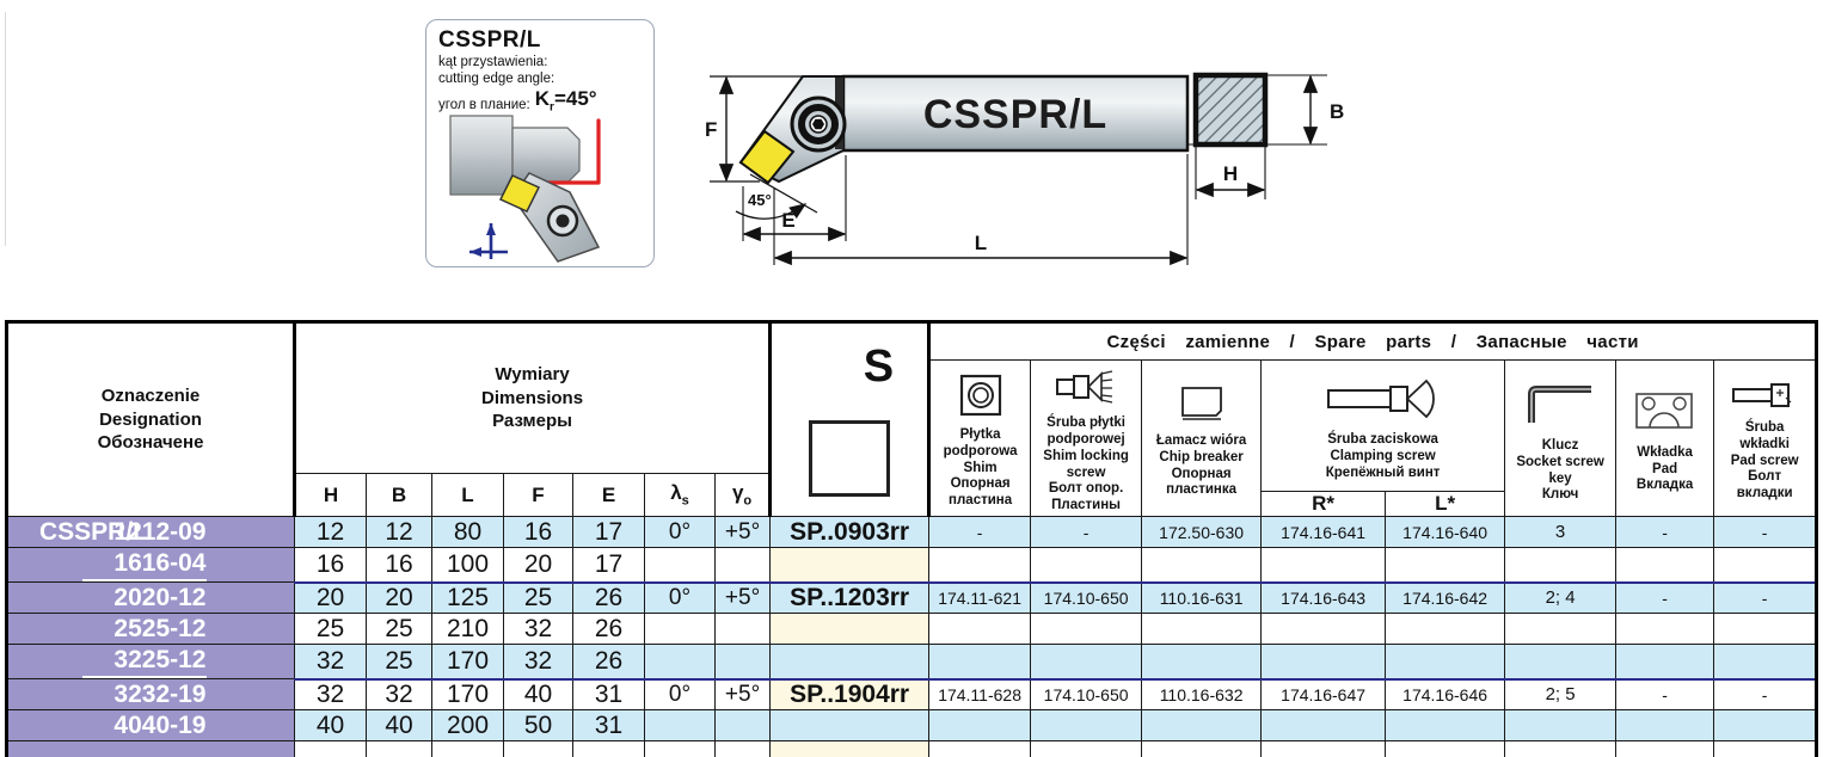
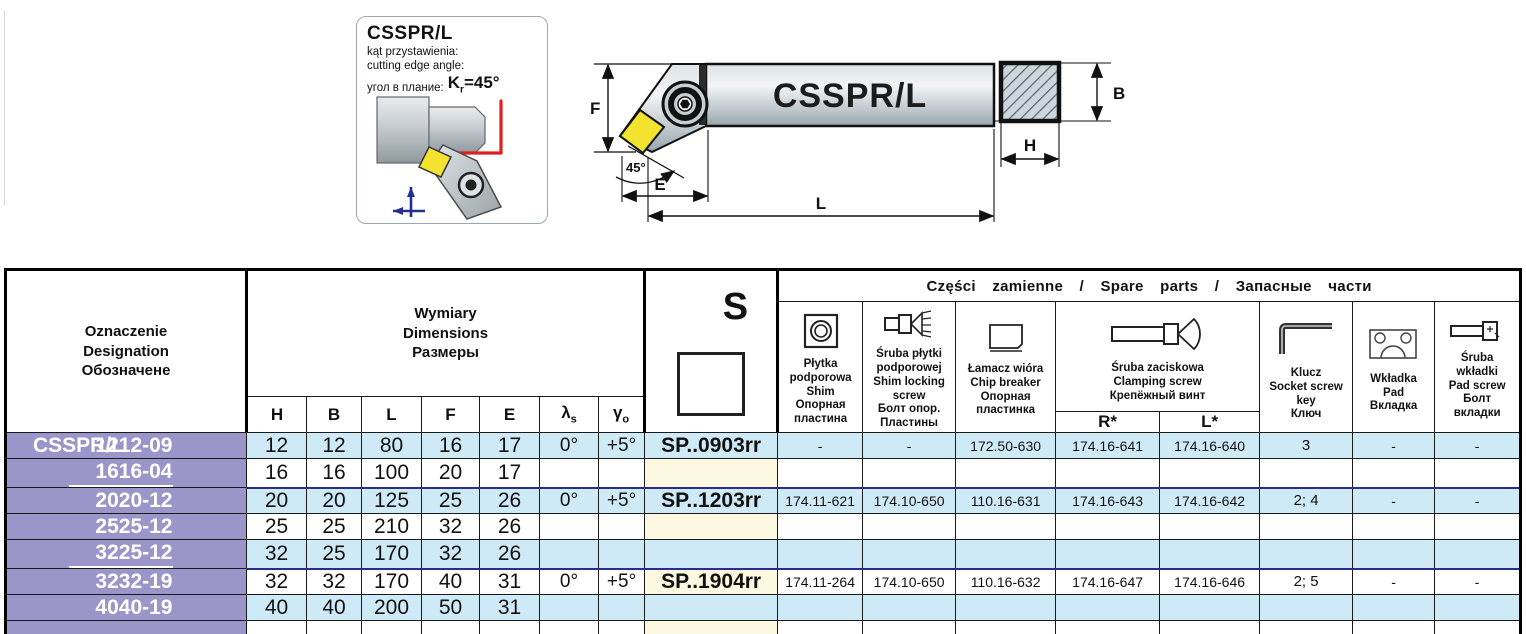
  CSSPR/L
  kąt przystawienia:
  cutting edge angle:
  угол в плание:
  Kr=45°
  CSSPR/L
  F
  45°
  E
  L
  B
  H
  Oznaczenie Designation Обозначене	Wymiary Dimensions Размеры	S	Części zamienne / Spare parts / Запасные части
  Płytka podporowa Shim Опорная пластина	Śruba płytki podporowej Shim locking screw Болт опор. Пластины	Łamacz wióra Chip breaker Опорная пластинка	Śruba zaciskowa Clamping screw Крепёжный винт	Klucz Socket screw key Ключ	Wkładka Pad Вкладка	Śruba wkładki Pad screw Болт вкладки
  H	B	L	F	E	λs	γo
  R*	L*
  CSSPR/L1212-09	12	12	80	16	17	0°	+5°	SP..0903rr	-	-	172.50-630	174.16-641	174.16-640	3	-	-
  1616-04	16	16	100	20	17
  2020-12	20	20	125	25	26	0°	+5°	SP..1203rr	174.11-621	174.10-650	110.16-631	174.16-643	174.16-642	2; 4	-	-
  2525-12	25	25	210	32	26
  3225-12	32	25	170	32	26
- 3232-19	32	32	170	40	31	0°	+5°	SP..1904rr	174.11-628	174.10-650	110.16-632	174.16-647	174.16-646	2; 5	-	-
+ 3232-19	32	32	170	40	31	0°	+5°	SP..1904rr	174.11-264	174.10-650	110.16-632	174.16-647	174.16-646	2; 5	-	-
  4040-19	40	40	200	50	31
